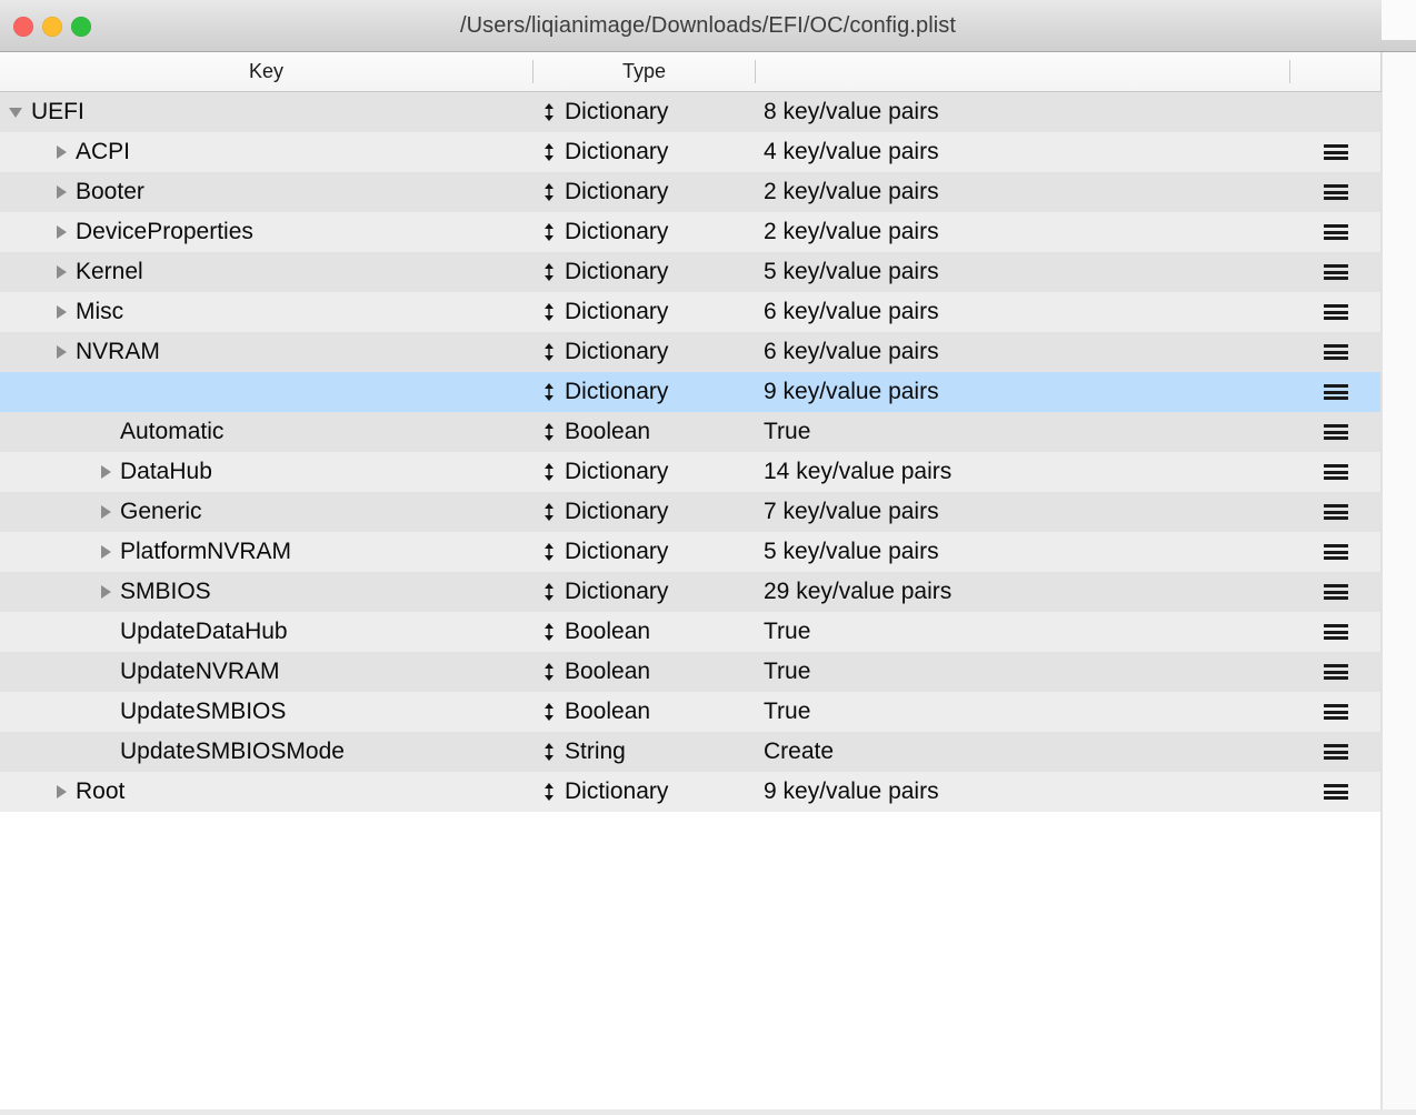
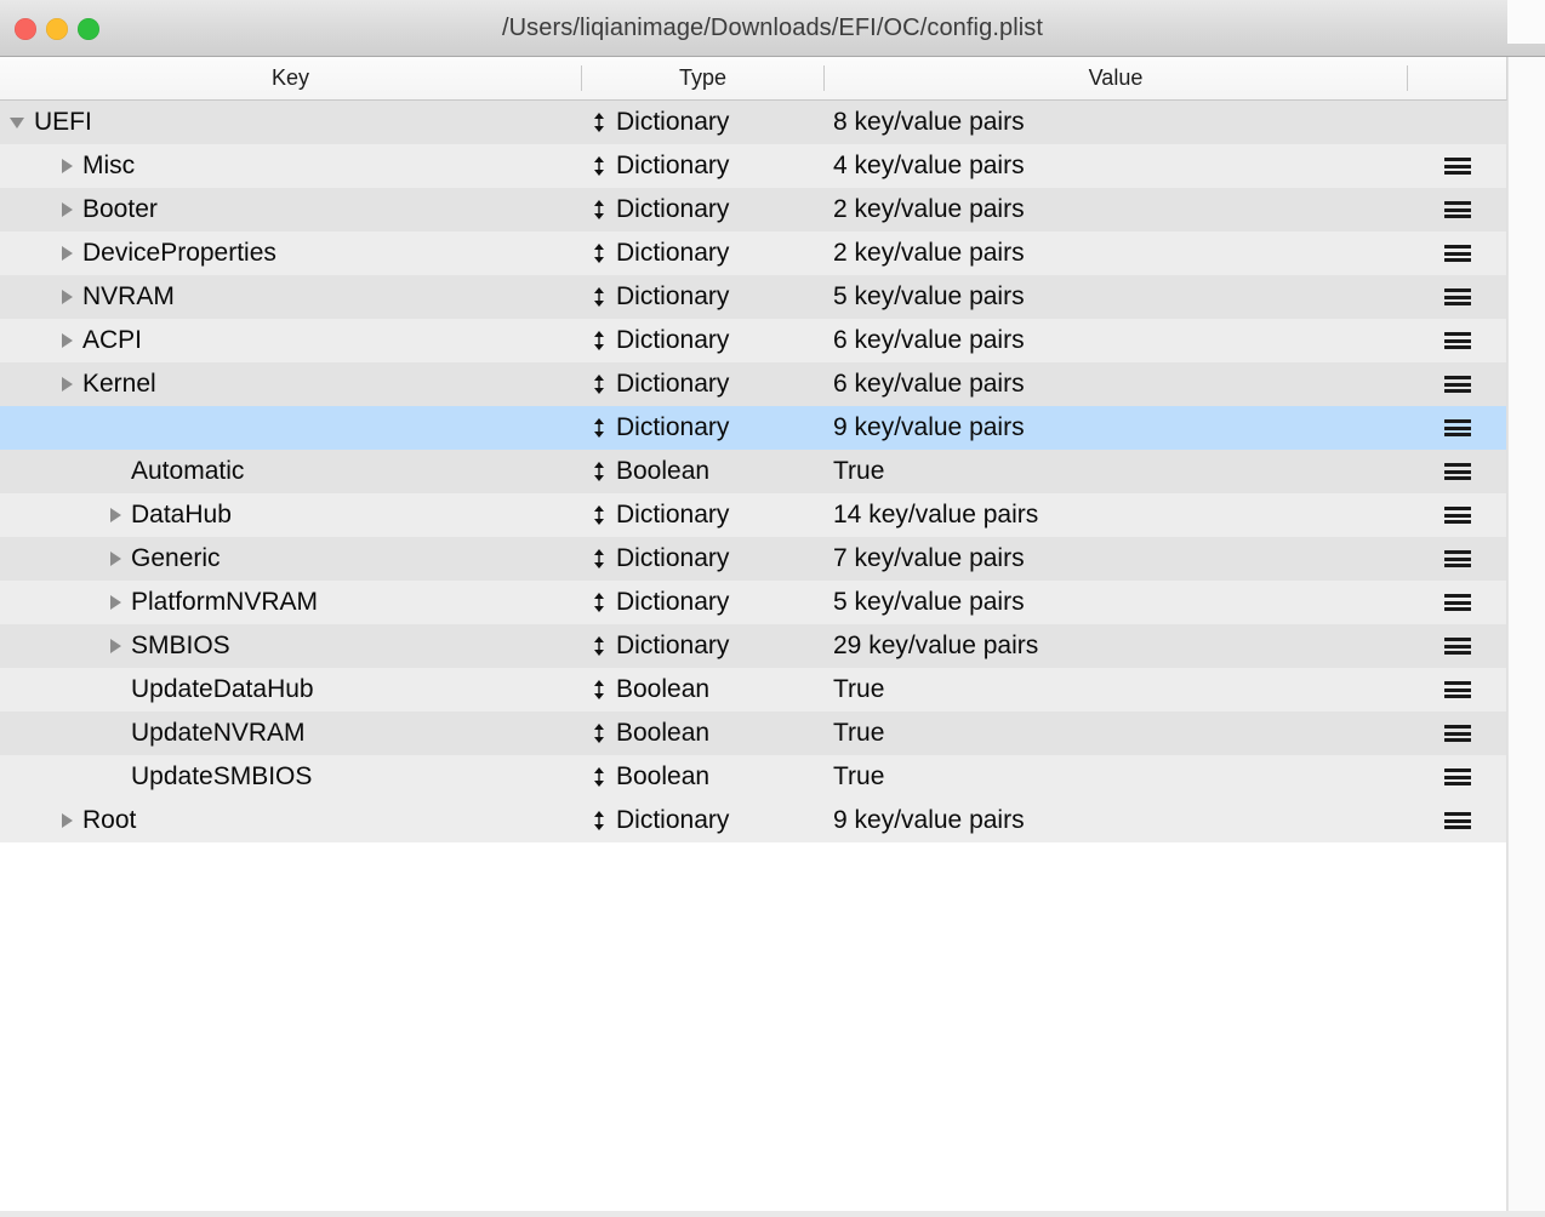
  /Users/liqianimage/Downloads/EFI/OC/config.plist
  Key
  Type
+ Value
  UEFI
  Dictionary
  8 key/value pairs
- ACPI
+ Misc
  Dictionary
  4 key/value pairs
  Booter
  Dictionary
  2 key/value pairs
  DeviceProperties
  Dictionary
  2 key/value pairs
- Kernel
+ NVRAM
  Dictionary
  5 key/value pairs
- Misc
+ ACPI
  Dictionary
  6 key/value pairs
- NVRAM
+ Kernel
  Dictionary
  6 key/value pairs
  Dictionary
  9 key/value pairs
  Automatic
  Boolean
  True
  DataHub
  Dictionary
  14 key/value pairs
  Generic
  Dictionary
  7 key/value pairs
  PlatformNVRAM
  Dictionary
  5 key/value pairs
  SMBIOS
  Dictionary
  29 key/value pairs
  UpdateDataHub
  Boolean
  True
  UpdateNVRAM
  Boolean
  True
  UpdateSMBIOS
  Boolean
  True
- UpdateSMBIOSMode
- String
- Create
  Root
  Dictionary
  9 key/value pairs
